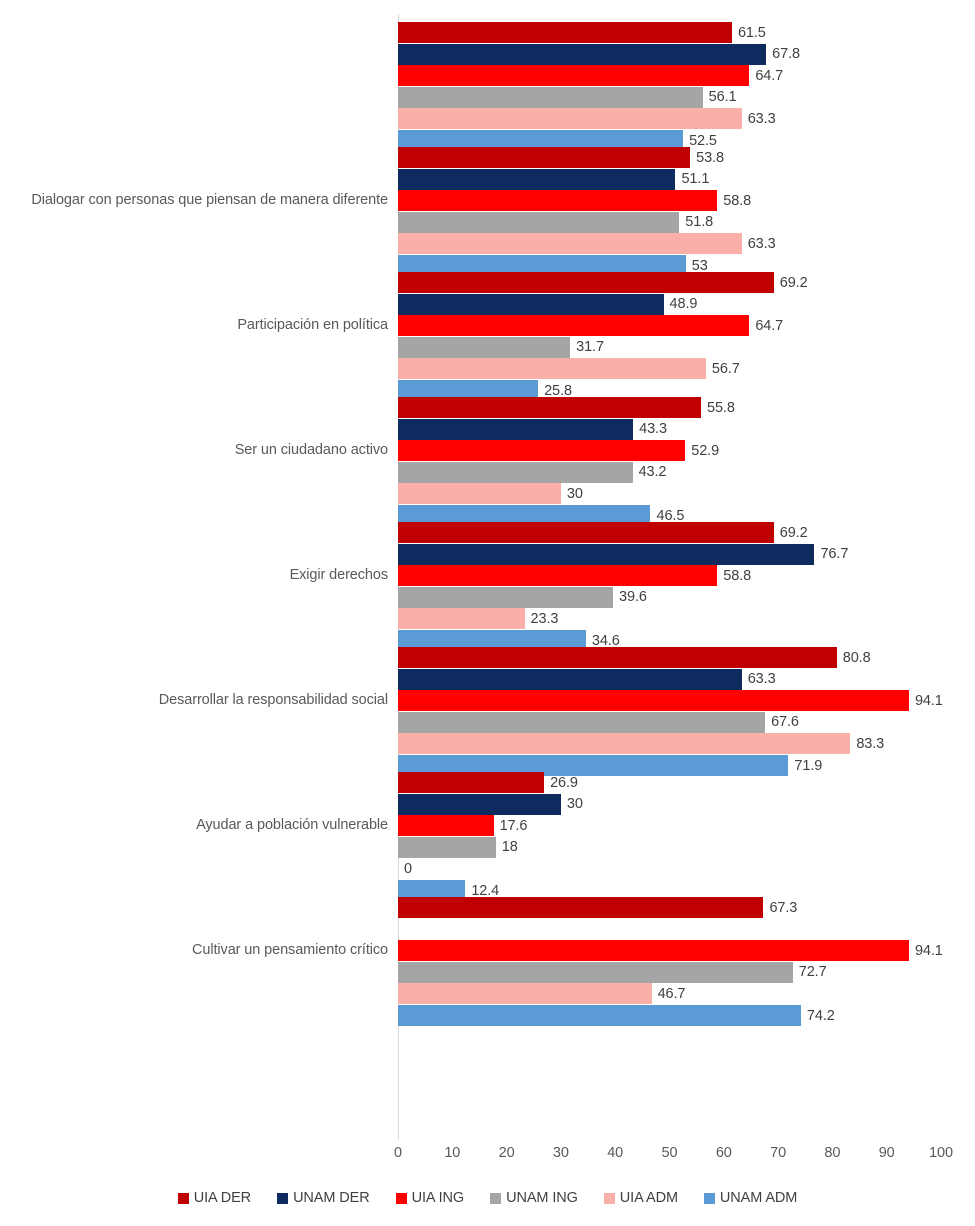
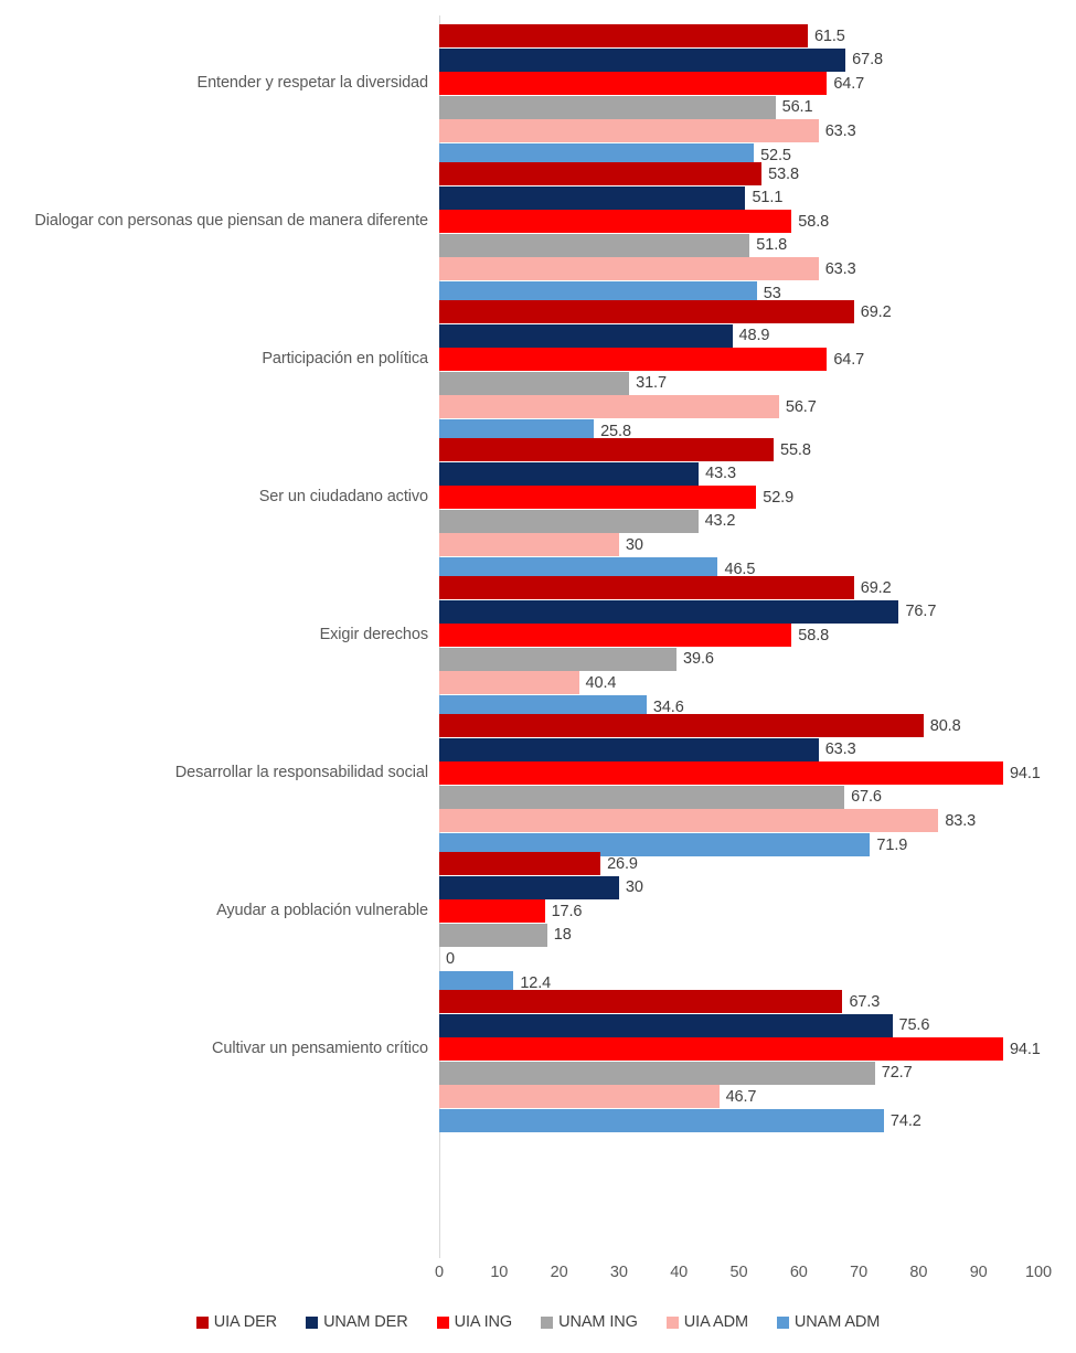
+ Entender y respetar la diversidad
  Dialogar con personas que piensan de manera diferente
  Participación en política
  Ser un ciudadano activo
  Exigir derechos
  Desarrollar la responsabilidad social
  Ayudar a población vulnerable
  Cultivar un pensamiento crítico
  61.5
  67.8
  64.7
  56.1
  63.3
  52.5
  53.8
  51.1
  58.8
  51.8
  63.3
  53
  69.2
  48.9
  64.7
  31.7
  56.7
  25.8
  55.8
  43.3
  52.9
  43.2
  30
  46.5
  69.2
  76.7
  58.8
  39.6
- 23.3
+ 40.4
  34.6
  80.8
  63.3
  94.1
  67.6
  83.3
  71.9
  26.9
  30
  17.6
  18
  0
  12.4
  67.3
+ 75.6
  94.1
  72.7
  46.7
  74.2
  0
  10
  20
  30
  40
  50
  60
  70
  80
  90
  100
  UIA DER
  UNAM DER
  UIA ING
  UNAM ING
  UIA ADM
  UNAM ADM
